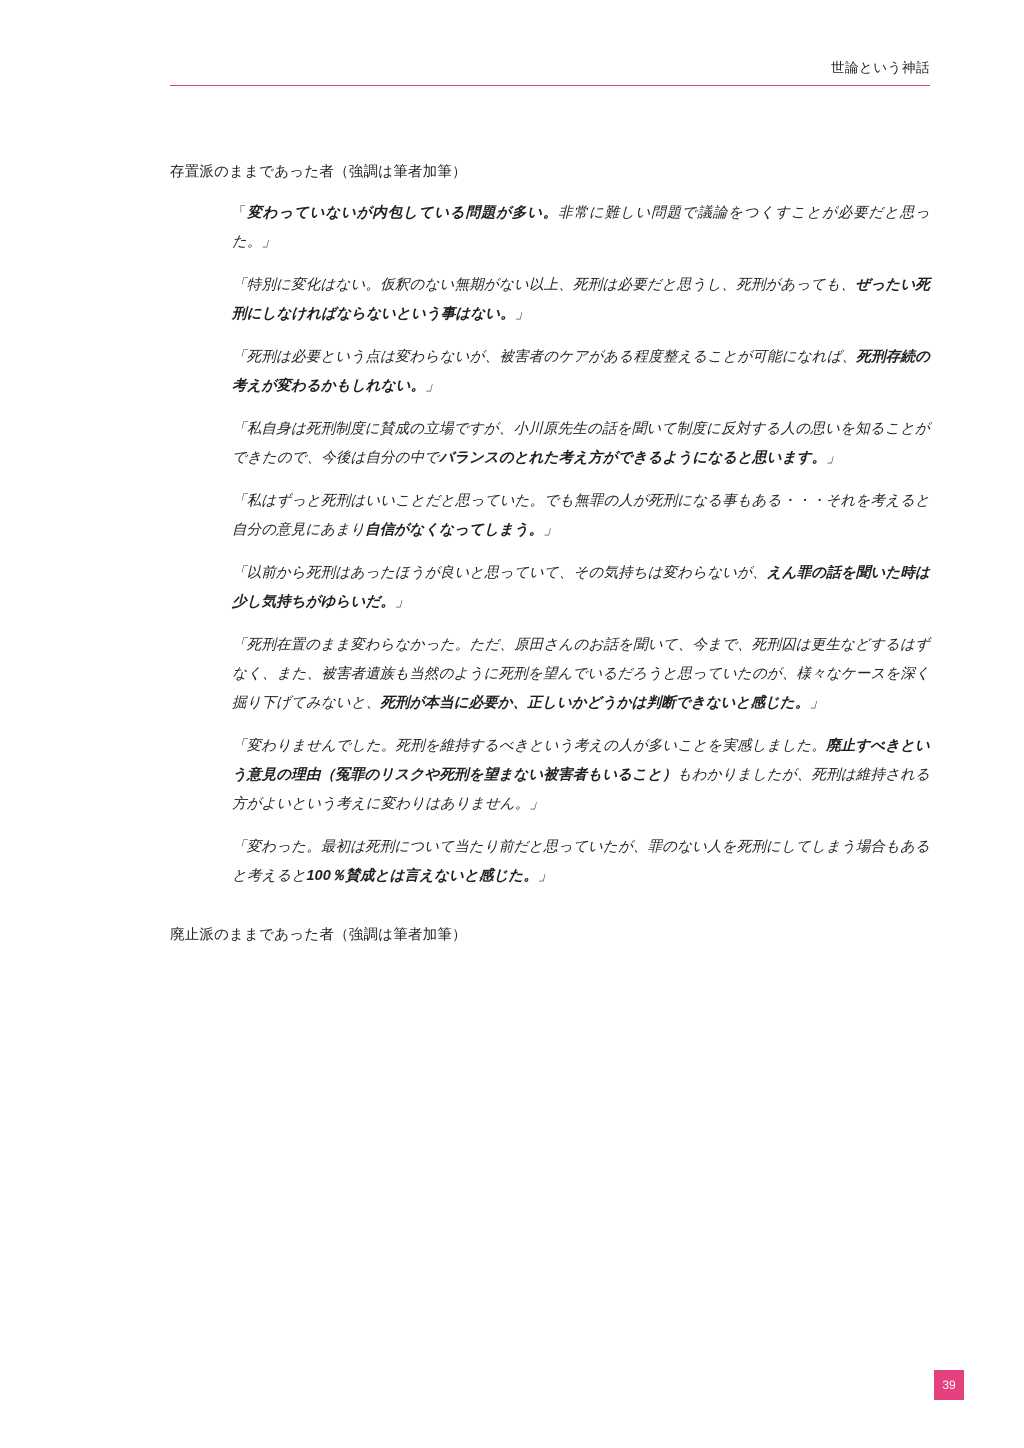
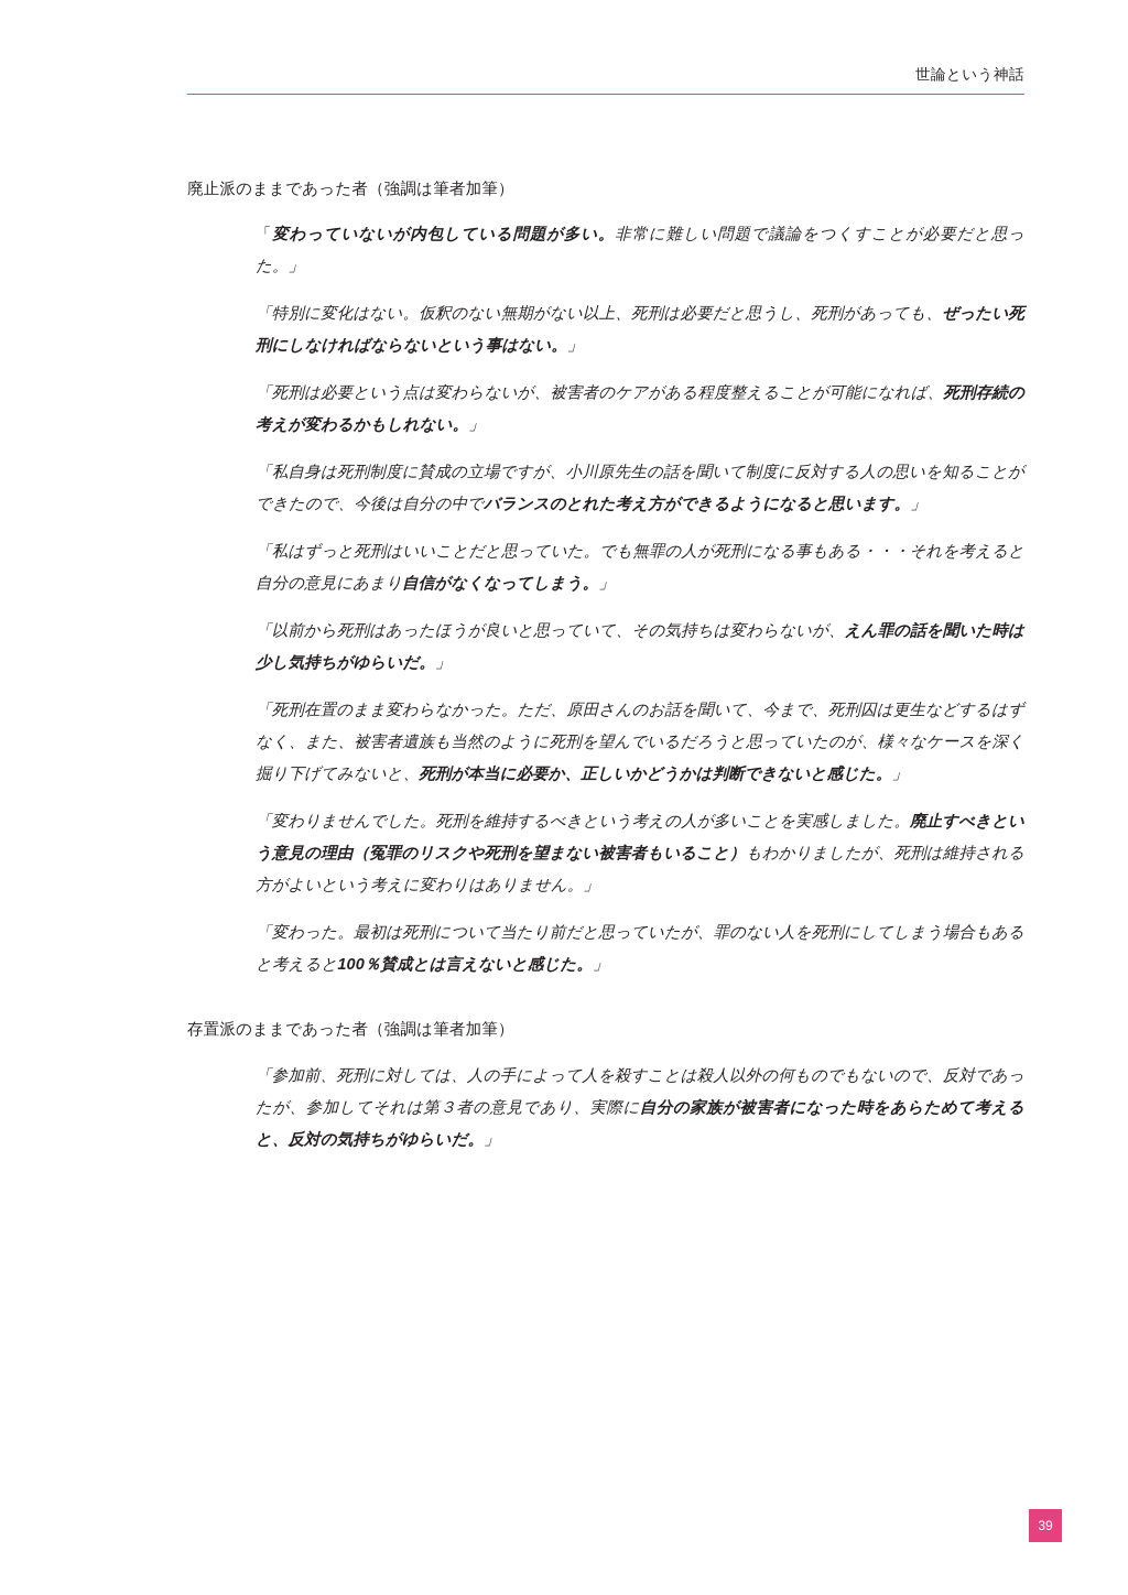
  世論という神話
- 存置派のままであった者（強調は筆者加筆）
+ 廃止派のままであった者（強調は筆者加筆）
  「変わっていないが内包している問題が多い。非常に難しい問題で議論をつくすことが必要だと思った。」
  「特別に変化はない。仮釈のない無期がない以上、死刑は必要だと思うし、死刑があっても、ぜったい死刑にしなければならないという事はない。」
  「死刑は必要という点は変わらないが、被害者のケアがある程度整えることが可能になれば、死刑存続の考えが変わるかもしれない。」
  「私自身は死刑制度に賛成の立場ですが、小川原先生の話を聞いて制度に反対する人の思いを知ることができたので、今後は自分の中でバランスのとれた考え方ができるようになると思います。」
  「私はずっと死刑はいいことだと思っていた。でも無罪の人が死刑になる事もある・・・それを考えると自分の意見にあまり自信がなくなってしまう。」
  「以前から死刑はあったほうが良いと思っていて、その気持ちは変わらないが、えん罪の話を聞いた時は少し気持ちがゆらいだ。」
  「死刑在置のまま変わらなかった。ただ、原田さんのお話を聞いて、今まで、死刑囚は更生などするはずなく、また、被害者遺族も当然のように死刑を望んでいるだろうと思っていたのが、様々なケースを深く掘り下げてみないと、死刑が本当に必要か、正しいかどうかは判断できないと感じた。」
  「変わりませんでした。死刑を維持するべきという考えの人が多いことを実感しました。廃止すべきという意見の理由（冤罪のリスクや死刑を望まない被害者もいること）もわかりましたが、死刑は維持される方がよいという考えに変わりはありません。」
  「変わった。最初は死刑について当たり前だと思っていたが、罪のない人を死刑にしてしまう場合もあると考えると100％賛成とは言えないと感じた。」
- 廃止派のままであった者（強調は筆者加筆）
+ 存置派のままであった者（強調は筆者加筆）
+ 「参加前、死刑に対しては、人の手によって人を殺すことは殺人以外の何ものでもないので、反対であったが、参加してそれは第３者の意見であり、実際に自分の家族が被害者になった時をあらためて考えると、反対の気持ちがゆらいだ。」
  39
